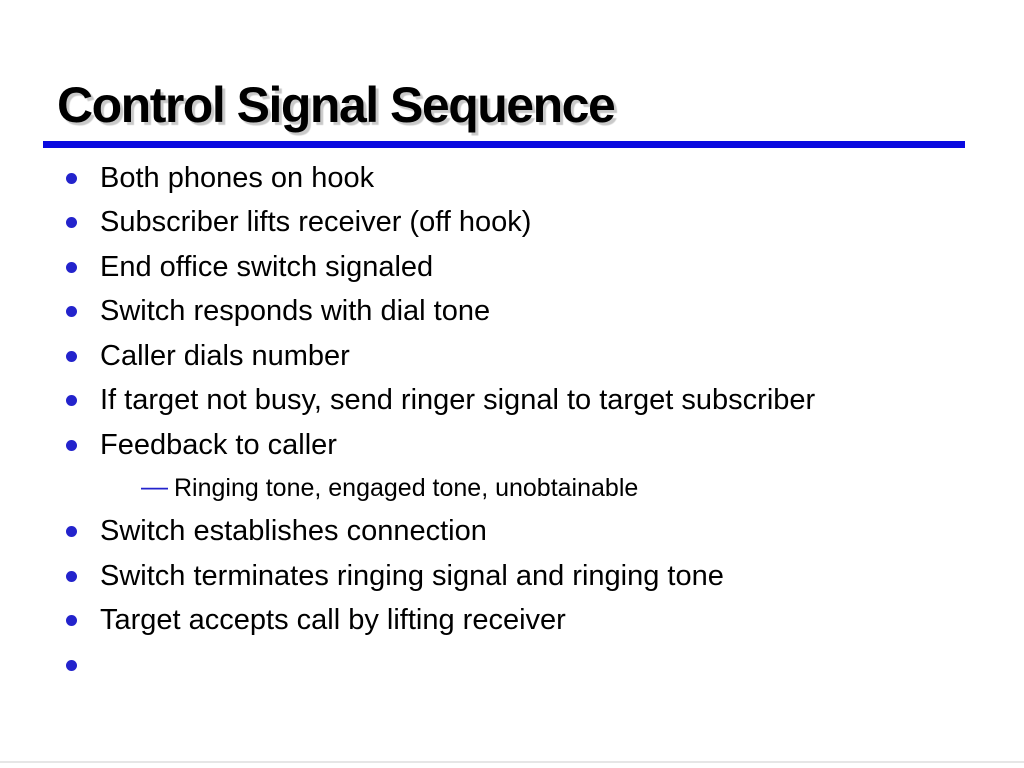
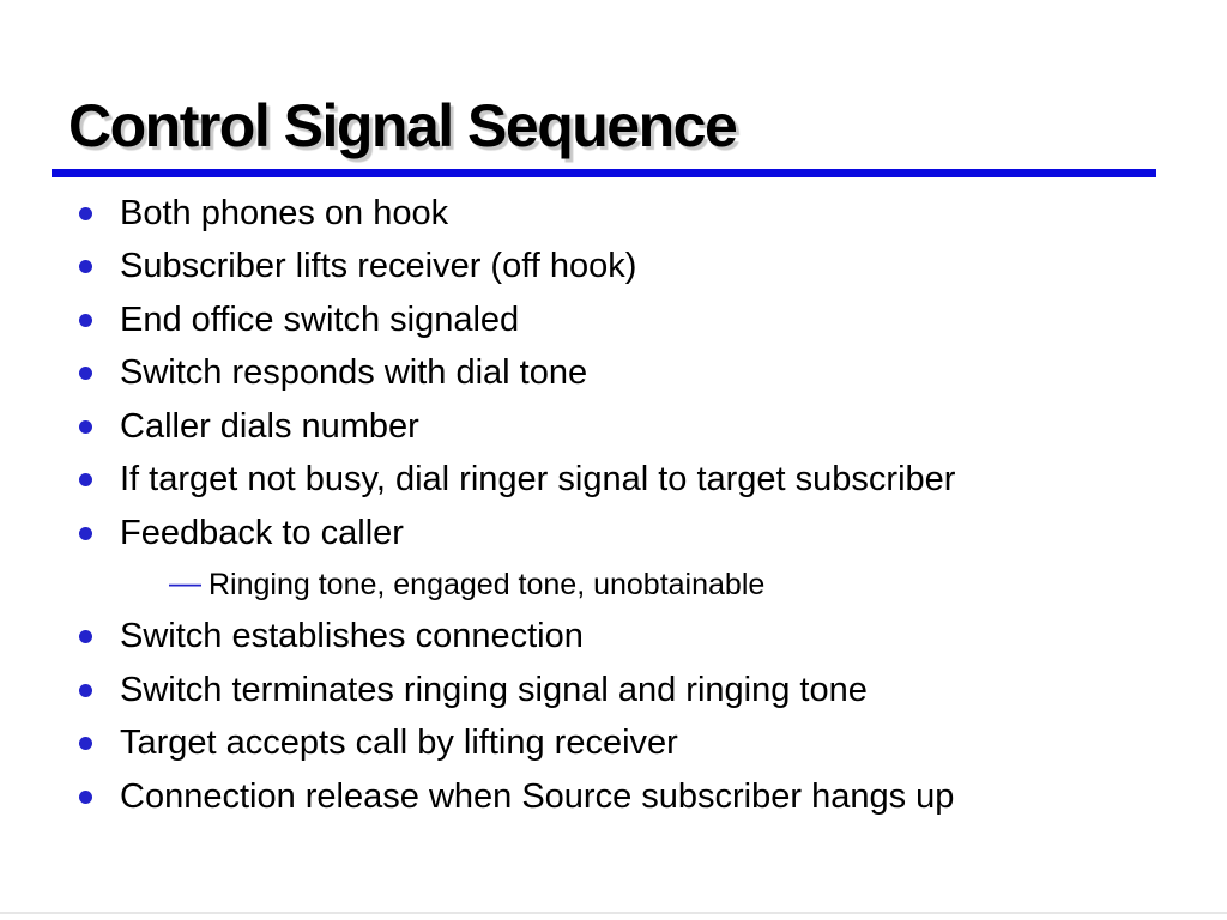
  Control Signal Sequence
  Both phones on hook
  Subscriber lifts receiver (off hook)
  End office switch signaled
  Switch responds with dial tone
  Caller dials number
- If target not busy, send ringer signal to target subscriber
+ If target not busy, dial ringer signal to target subscriber
  Feedback to caller
  —
  Ringing tone, engaged tone, unobtainable
  Switch establishes connection
  Switch terminates ringing signal and ringing tone
  Target accepts call by lifting receiver
+ Connection release when Source subscriber hangs up
